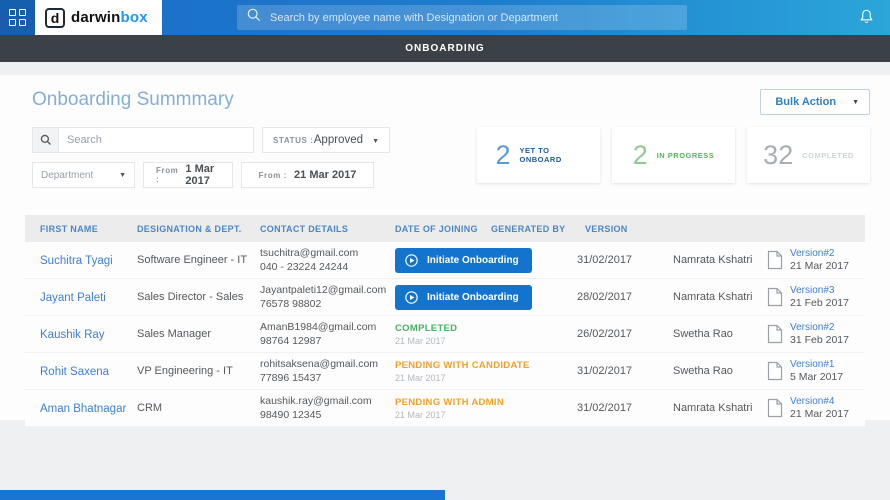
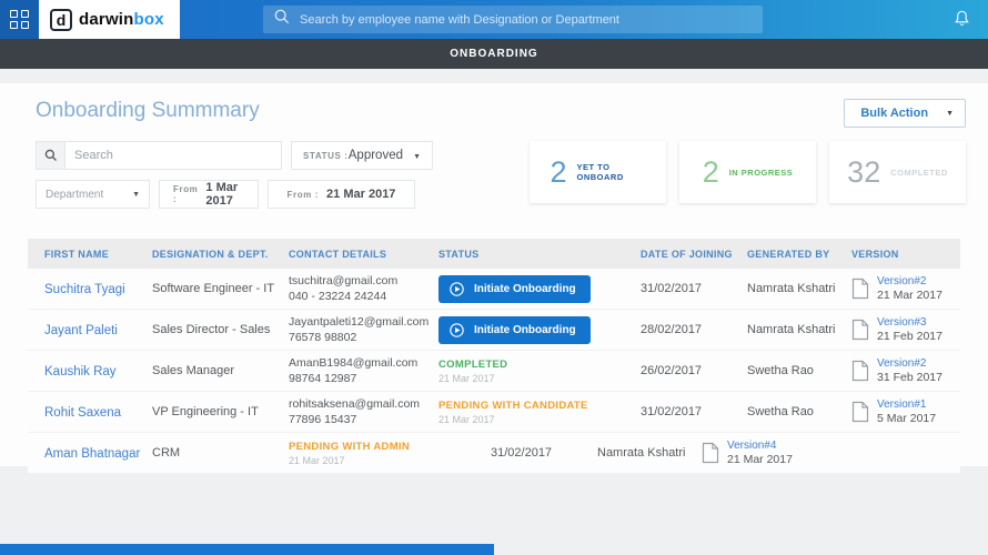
  d
  darwinbox
  Search by employee name with Designation or Department
  ONBOARDING
  Onboarding Summmary
  Bulk Action
  Search
  STATUS :
  Approved
  Department
  From :
  1 Mar 2017
  From :
  21 Mar 2017
  2
  YET TO ONBOARD
  2
  IN PROGRESS
  32
  COMPLETED
  FIRST NAME
  DESIGNATION & DEPT.
  CONTACT DETAILS
+ STATUS
  DATE OF JOINING
  GENERATED BY
  VERSION
  Suchitra Tyagi
  Software Engineer - IT
  tsuchitra@gmail.com
  040 - 23224 24244
  Initiate Onboarding
  31/02/2017
  Namrata Kshatri
  Version#2
  21 Mar 2017
  Jayant Paleti
  Sales Director - Sales
  Jayantpaleti12@gmail.com
  76578 98802
  Initiate Onboarding
  28/02/2017
  Namrata Kshatri
  Version#3
  21 Feb 2017
  Kaushik Ray
  Sales Manager
  AmanB1984@gmail.com
  98764 12987
  COMPLETED
  21 Mar 2017
  26/02/2017
  Swetha Rao
  Version#2
  31 Feb 2017
  Rohit Saxena
  VP Engineering - IT
  rohitsaksena@gmail.com
  77896 15437
  PENDING WITH CANDIDATE
  21 Mar 2017
  31/02/2017
  Swetha Rao
  Version#1
  5 Mar 2017
  Aman Bhatnagar
  CRM
- kaushik.ray@gmail.com
- 98490 12345
  PENDING WITH ADMIN
  21 Mar 2017
  31/02/2017
  Namrata Kshatri
  Version#4
  21 Mar 2017
